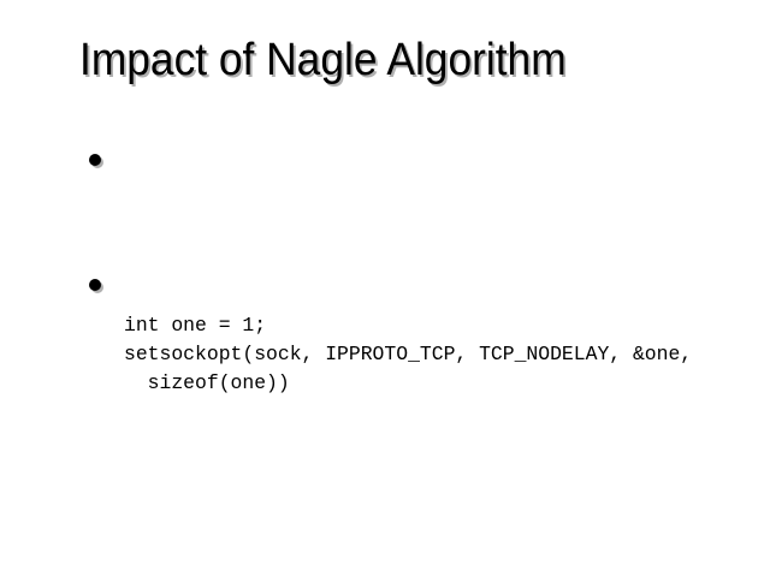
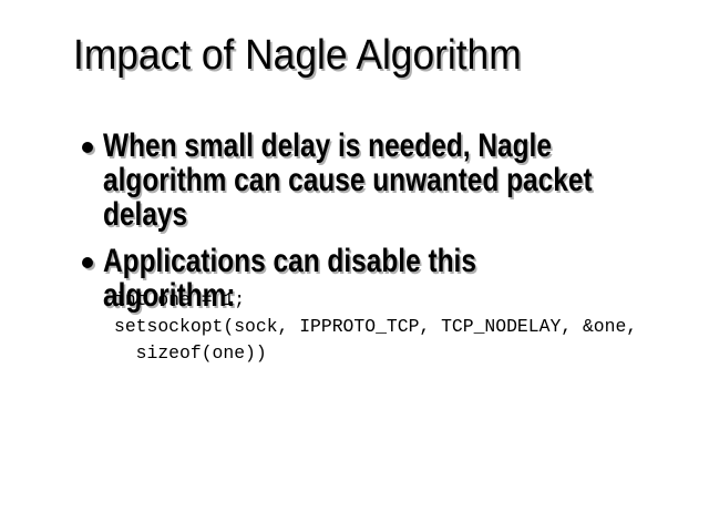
  Impact of Nagle Algorithm
+ When small delay is needed, Nagle
+ algorithm can cause unwanted packet
+ delays
+ Applications can disable this algorithm:
  int one = 1;
  setsockopt(sock, IPPROTO_TCP, TCP_NODELAY, &one,
  sizeof(one))
